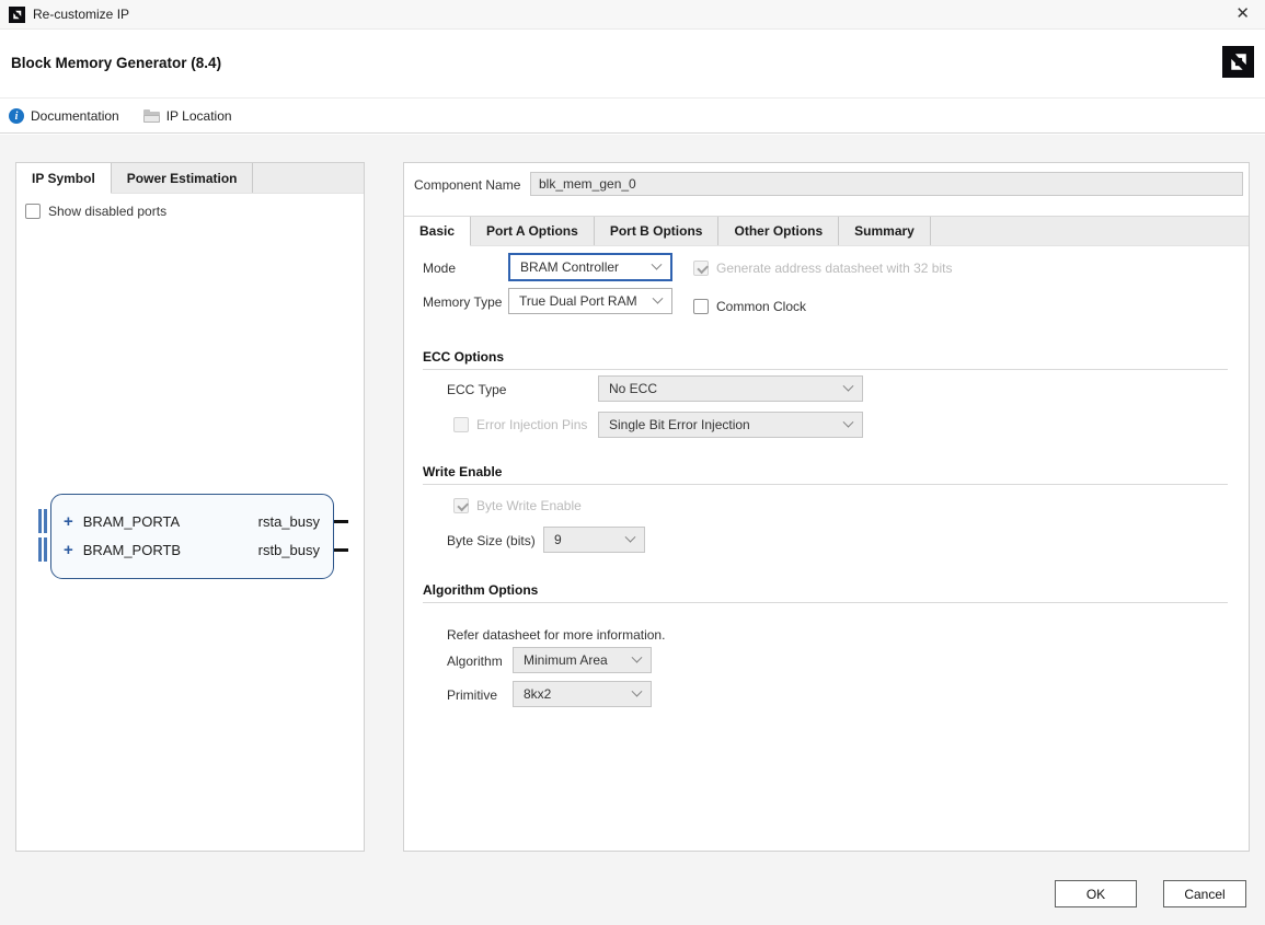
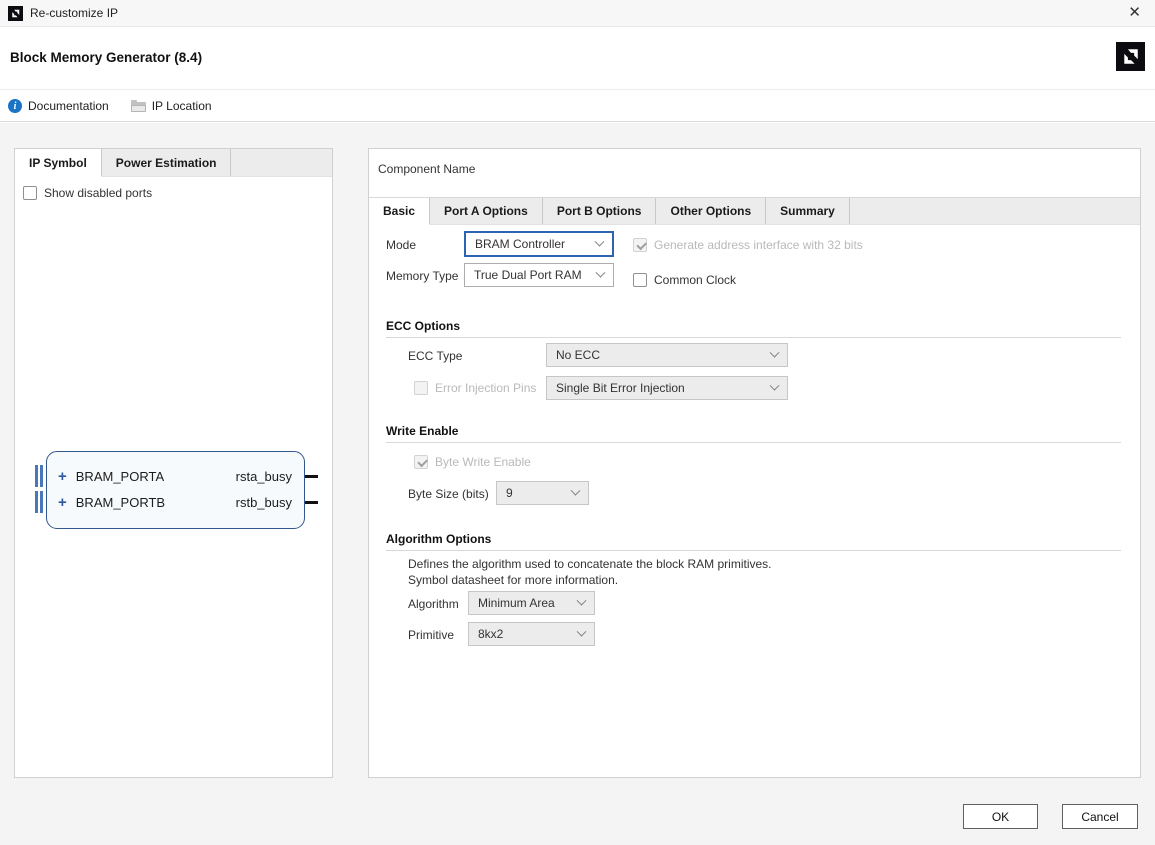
  Re-customize IP
  ✕
  Block Memory Generator (8.4)
  i
  Documentation
  IP Location
  IP Symbol
  Power Estimation
  Show disabled ports
  +
  BRAM_PORTA
  rsta_busy
  +
  BRAM_PORTB
  rstb_busy
  Component Name
- blk_mem_gen_0
  Basic
  Port A Options
  Port B Options
  Other Options
  Summary
  Mode
  BRAM Controller
- Generate address datasheet with 32 bits
+ Generate address interface with 32 bits
  Memory Type
  True Dual Port RAM
  Common Clock
  ECC Options
  ECC Type
  No ECC
  Error Injection Pins
  Single Bit Error Injection
  Write Enable
  Byte Write Enable
  Byte Size (bits)
  9
  Algorithm Options
+ Defines the algorithm used to concatenate the block RAM primitives.
- Refer datasheet for more information.
+ Symbol datasheet for more information.
  Algorithm
  Minimum Area
  Primitive
  8kx2
  OK
  Cancel
